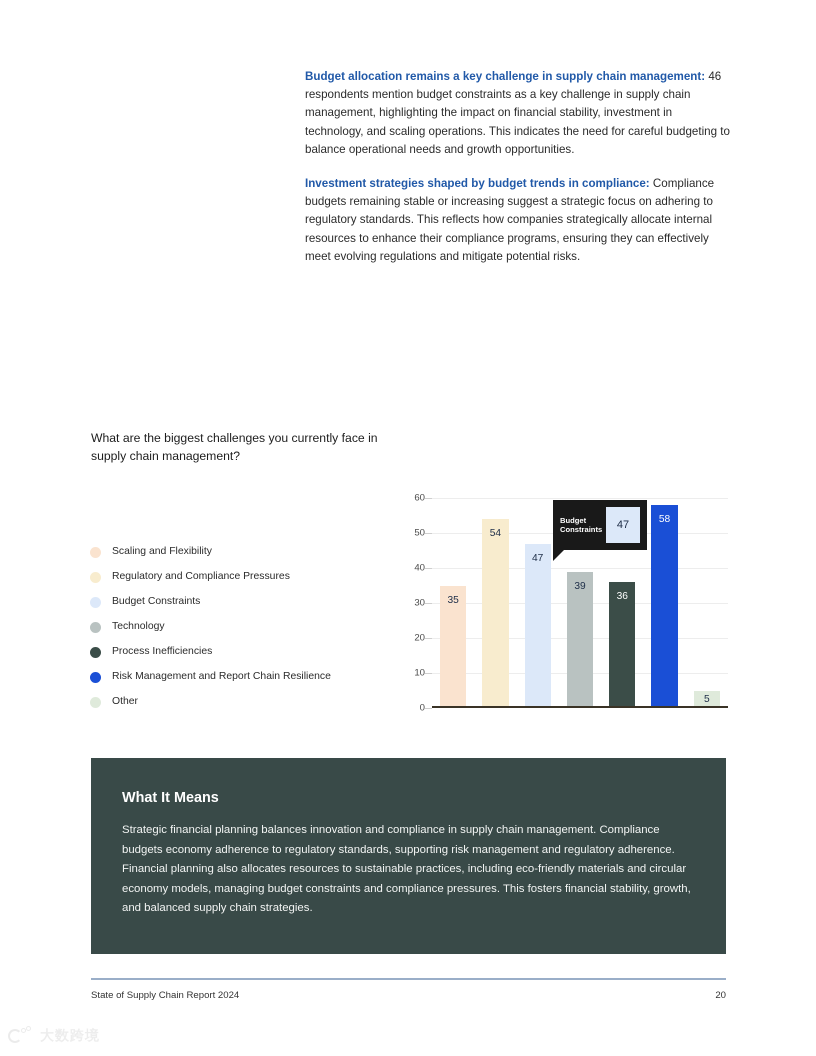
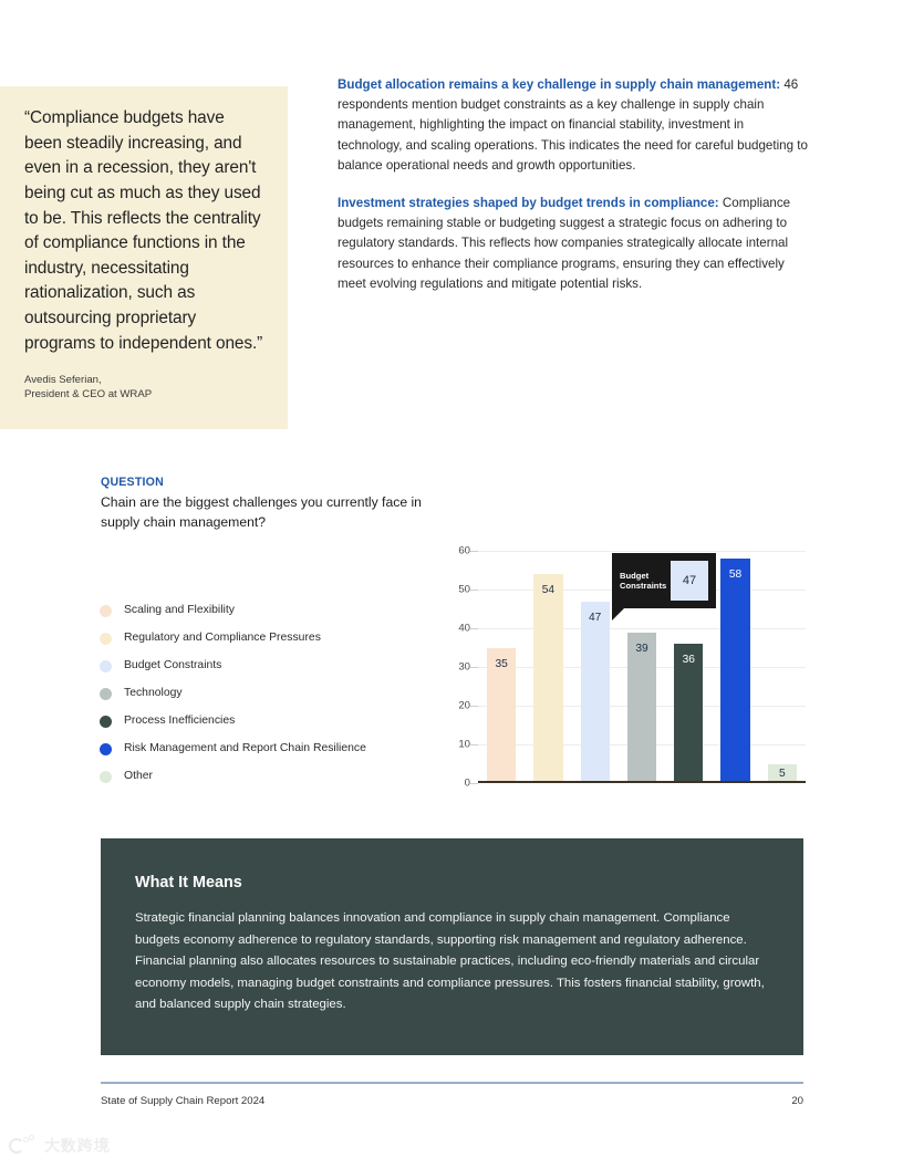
+ “Compliance budgets have been steadily increasing, and even in a recession, they aren't being cut as much as they used to be. This reflects the centrality of compliance functions in the industry, necessitating rationalization, such as outsourcing proprietary programs to independent ones.”
+ Avedis Seferian,
+ President & CEO at WRAP
  Budget allocation remains a key challenge in supply chain management: 46 respondents mention budget constraints as a key challenge in supply chain management, highlighting the impact on financial stability, investment in technology, and scaling operations. This indicates the need for careful budgeting to balance operational needs and growth opportunities.
- Investment strategies shaped by budget trends in compliance: Compliance budgets remaining stable or increasing suggest a strategic focus on adhering to regulatory standards. This reflects how companies strategically allocate internal resources to enhance their compliance programs, ensuring they can effectively meet evolving regulations and mitigate potential risks.
+ Investment strategies shaped by budget trends in compliance: Compliance budgets remaining stable or budgeting suggest a strategic focus on adhering to regulatory standards. This reflects how companies strategically allocate internal resources to enhance their compliance programs, ensuring they can effectively meet evolving regulations and mitigate potential risks.
+ QUESTION
- What are the biggest challenges you currently face in supply chain management?
+ Chain are the biggest challenges you currently face in supply chain management?
  Scaling and Flexibility
  Regulatory and Compliance Pressures
  Budget Constraints
  Technology
  Process Inefficiencies
  Risk Management and Report Chain Resilience
  Other
  35
  54
  47
  39
  36
  58
  5
  Budget
  Constraints
  47
  0
  10
  20
  30
  40
  50
  60
  What It Means
  Strategic financial planning balances innovation and compliance in supply chain management. Compliance budgets economy adherence to regulatory standards, supporting risk management and regulatory adherence. Financial planning also allocates resources to sustainable practices, including eco-friendly materials and circular economy models, managing budget constraints and compliance pressures. This fosters financial stability, growth, and balanced supply chain strategies.
  State of Supply Chain Report 2024
  20
